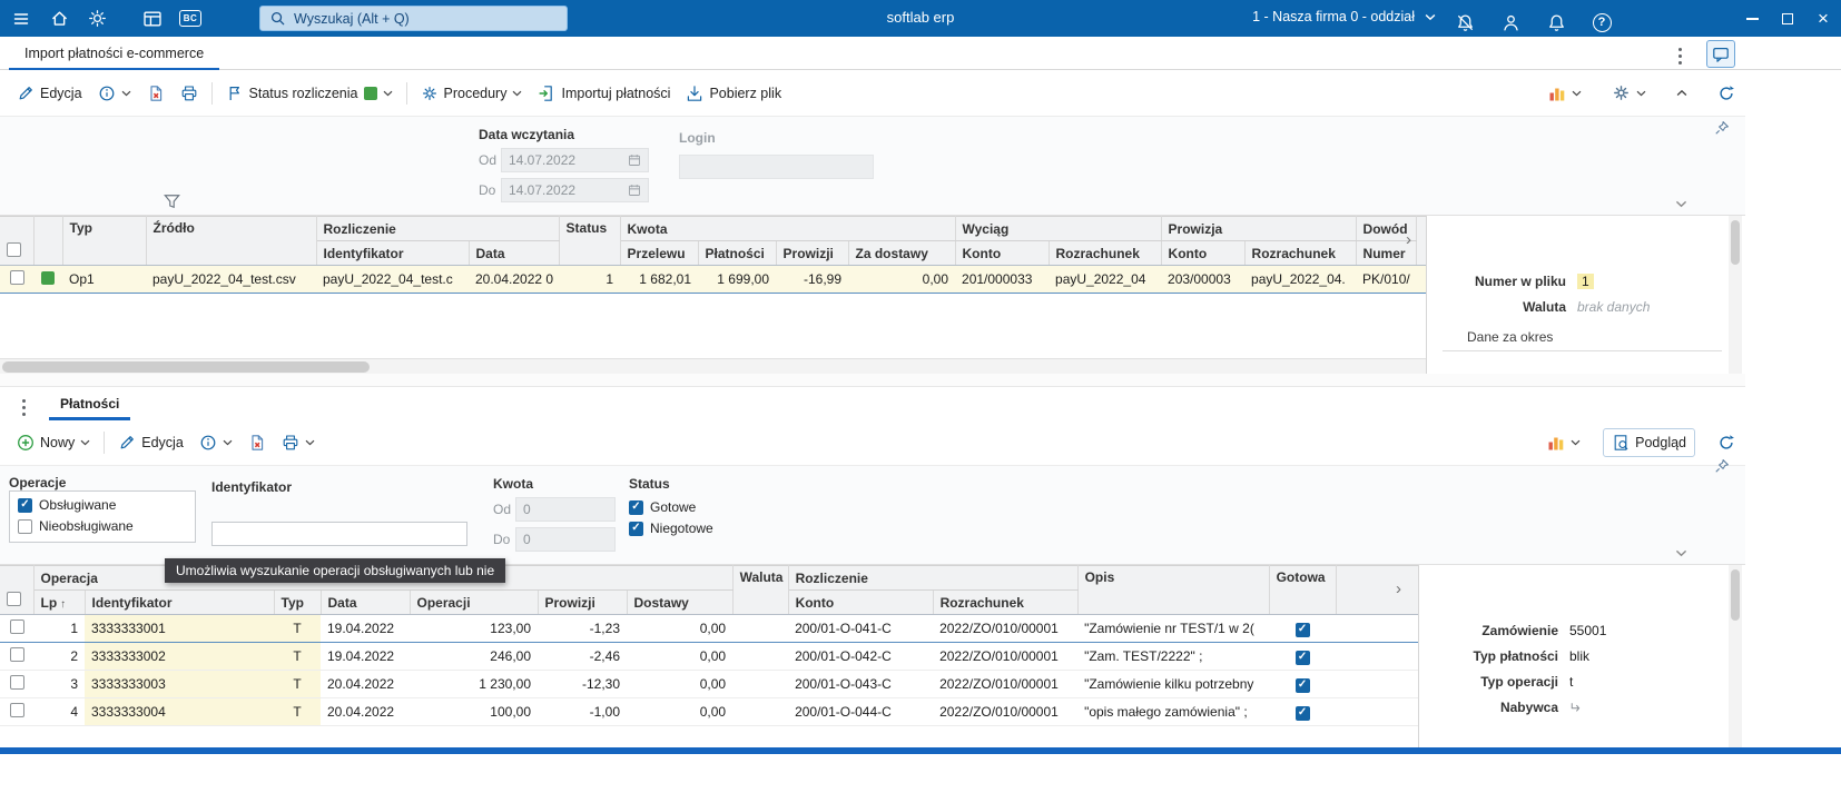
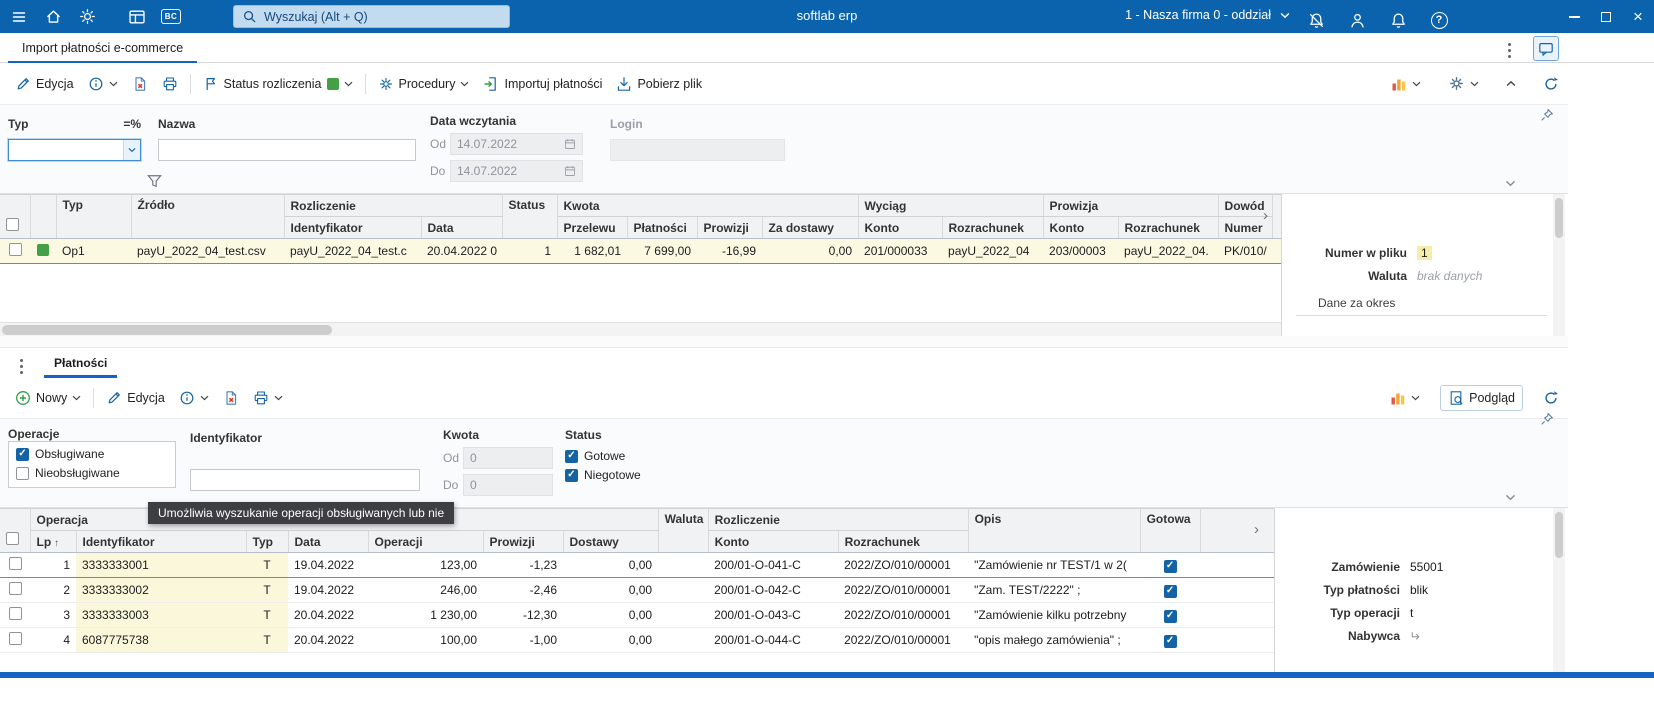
  BC
  Wyszukaj (Alt + Q)
  softlab erp
  1 - Nasza firma 0 - oddział
  ?
  ×
  Import płatności e-commerce
  Edycja
  Status rozliczenia
  Procedury
  Importuj płatności
  Pobierz plik
+ Typ
+ =%
+ Nazwa
  Data wczytania
  Od
  14.07.2022
  Do
  14.07.2022
  Login
  		Typ	Źródło	Rozliczenie	Status	Kwota	Wyciąg	Prowizja	Dowód
  Identyfikator	Data	Przelewu	Płatności	Prowizji	Za dostawy	Konto	Rozrachunek	Konto	Rozrachunek	Numer
- 		Op1	payU_2022_04_test.csv	payU_2022_04_test.c	20.04.2022 0	1	1 682,01	1 699,00	-16,99	0,00	201/000033	payU_2022_04	203/00003	payU_2022_04.	PK/010/
+ 		Op1	payU_2022_04_test.csv	payU_2022_04_test.c	20.04.2022 0	1	1 682,01	7 699,00	-16,99	0,00	201/000033	payU_2022_04	203/00003	payU_2022_04.	PK/010/
  ›
  Numer w pliku
  1
  Waluta
  brak danych
  Dane za okres
  Płatności
  Nowy
  Edycja
  Podgląd
  Operacje
  Obsługiwane
  Nieobsługiwane
  Identyfikator
  Kwota
  Od
  0
  Do
  0
  Status
  Gotowe
  Niegotowe
  Umożliwia wyszukanie operacji obsługiwanych lub nie
  	Operacja	Waluta	Rozliczenie	Opis	Gotowa
  Lp ↑	Identyfikator	Typ	Data	Operacji	Prowizji	Dostawy	Konto	Rozrachunek
  	1	3333333001	T	19.04.2022	123,00	-1,23	0,00		200/01-O-041-C	2022/ZO/010/00001	"Zamówienie nr TEST/1 w 2(
  	2	3333333002	T	19.04.2022	246,00	-2,46	0,00		200/01-O-042-C	2022/ZO/010/00001	"Zam. TEST/2222" ;
  	3	3333333003	T	20.04.2022	1 230,00	-12,30	0,00		200/01-O-043-C	2022/ZO/010/00001	"Zamówienie kilku potrzebny
- 	4	3333333004	T	20.04.2022	100,00	-1,00	0,00		200/01-O-044-C	2022/ZO/010/00001	"opis małego zamówienia" ;
+ 	4	6087775738	T	20.04.2022	100,00	-1,00	0,00		200/01-O-044-C	2022/ZO/010/00001	"opis małego zamówienia" ;
  ›
  Zamówienie
  55001
  Typ płatności
  blik
  Typ operacji
  t
  Nabywca
